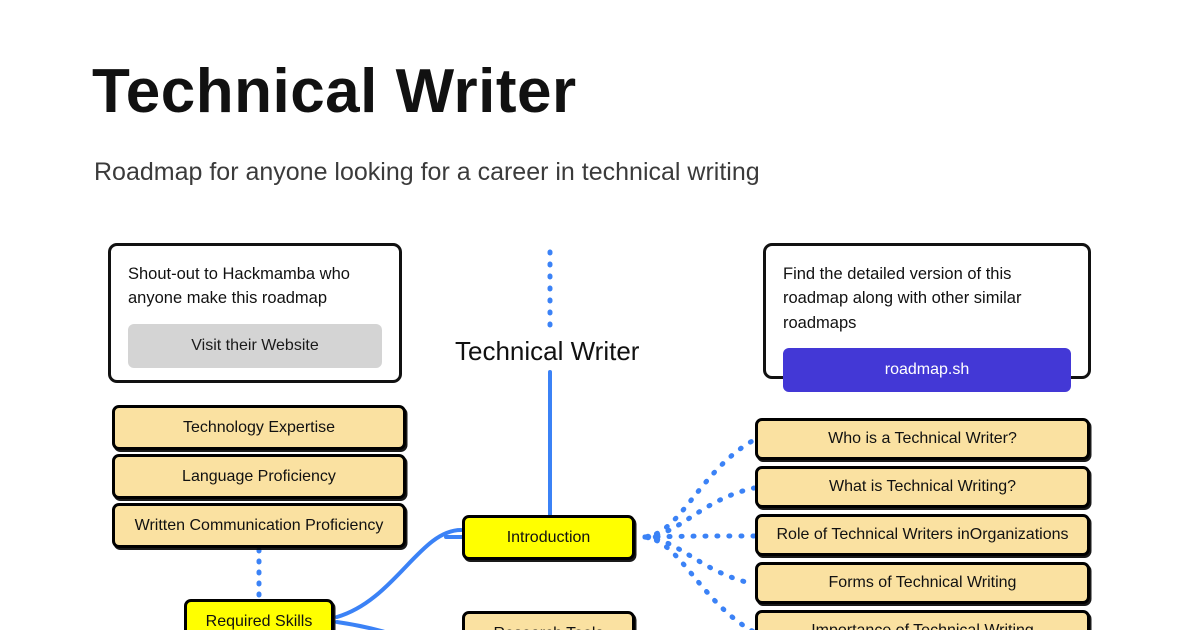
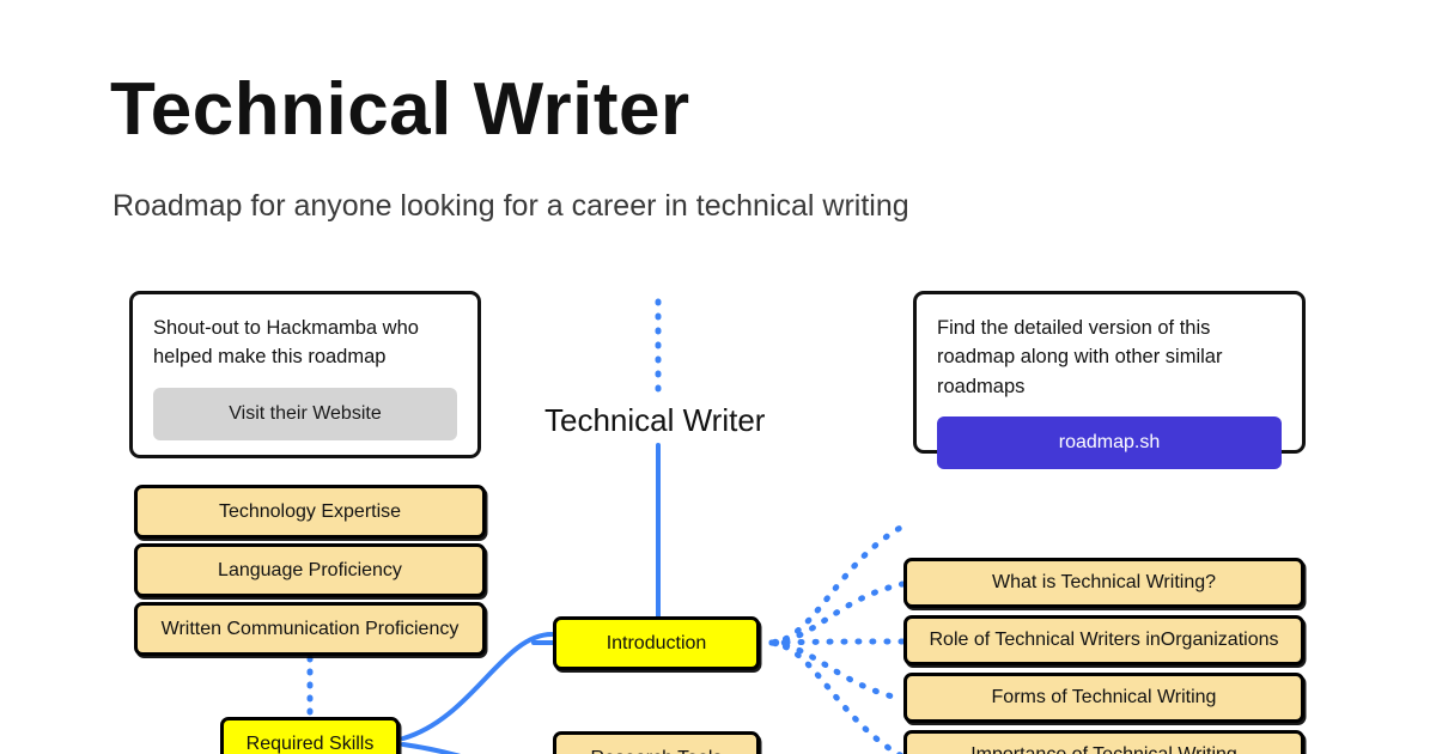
  Technical Writer
  Roadmap for anyone looking for a career in technical writing
- Shout-out to Hackmamba who anyone make this roadmap
+ Shout-out to Hackmamba who helped make this roadmap
  Visit their Website
  Find the detailed version of this roadmap along with other similar roadmaps
  roadmap.sh
  Technical Writer
  Technology Expertise
  Language Proficiency
  Written Communication Proficiency
  Required Skills
  Introduction
- Who is a Technical Writer?
  What is Technical Writing?
  Role of Technical Writers inOrganizations
  Forms of Technical Writing
